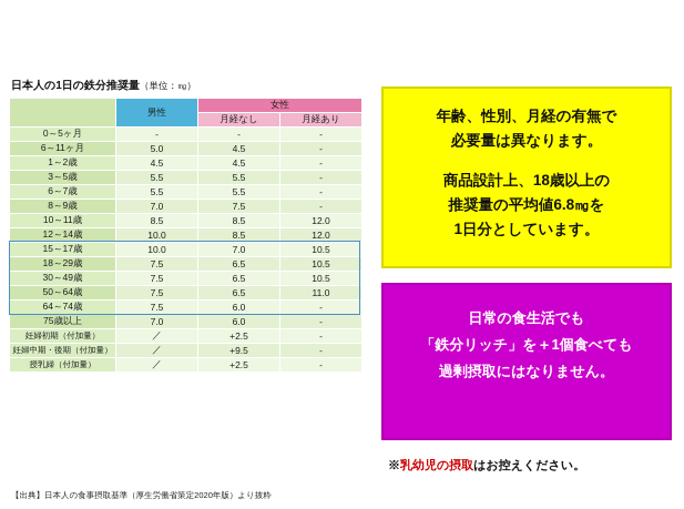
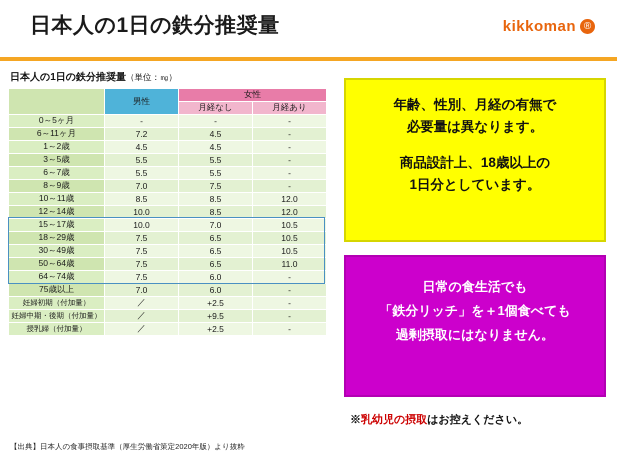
+ 日本人の1日の鉄分推奨量
+ kikkoman
+ ®
  日本人の1日の鉄分推奨量（単位：㎎）
  	男性	女性
  月経なし	月経あり
  0～5ヶ月	-	-	-
- 6～11ヶ月	5.0	4.5	-
+ 6～11ヶ月	7.2	4.5	-
  1～2歳	4.5	4.5	-
  3～5歳	5.5	5.5	-
  6～7歳	5.5	5.5	-
  8～9歳	7.0	7.5	-
  10～11歳	8.5	8.5	12.0
  12～14歳	10.0	8.5	12.0
  15～17歳	10.0	7.0	10.5
  18～29歳	7.5	6.5	10.5
  30～49歳	7.5	6.5	10.5
  50～64歳	7.5	6.5	11.0
  64～74歳	7.5	6.0	-
  75歳以上	7.0	6.0	-
  妊婦初期（付加量）	／	+2.5	-
  妊婦中期・後期（付加量）	／	+9.5	-
  授乳婦（付加量）	／	+2.5	-
  【出典】日本人の食事摂取基準（厚生労働省策定2020年版）より抜粋
  年齢、性別、月経の有無で
  必要量は異なります。
  商品設計上、18歳以上の
- 推奨量の平均値6.8㎎を
  1日分としています。
  日常の食生活でも
  「鉄分リッチ」を＋1個食べても
  過剰摂取にはなりません。
  ※乳幼児の摂取はお控えください。
